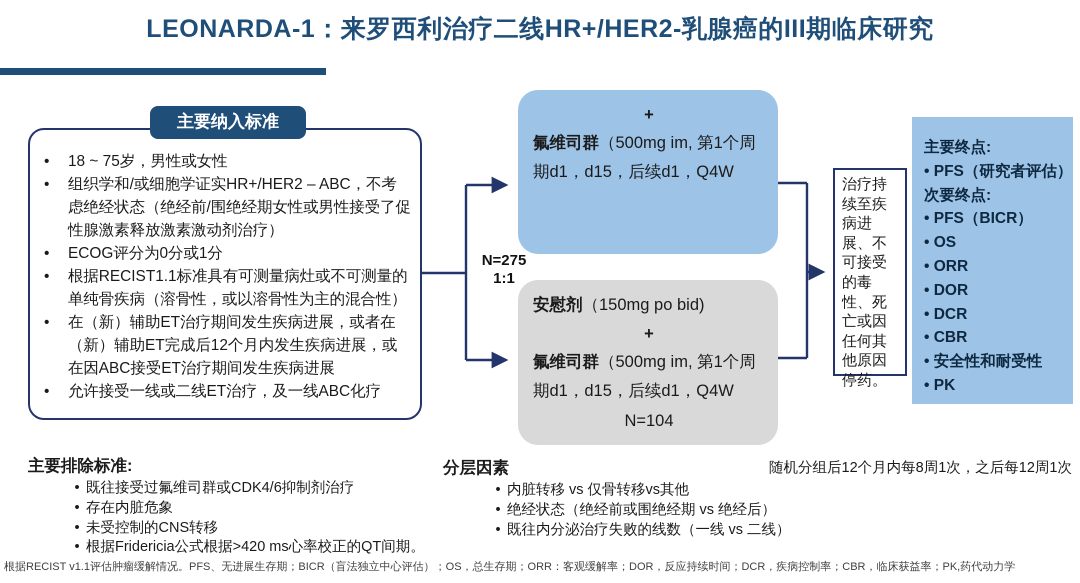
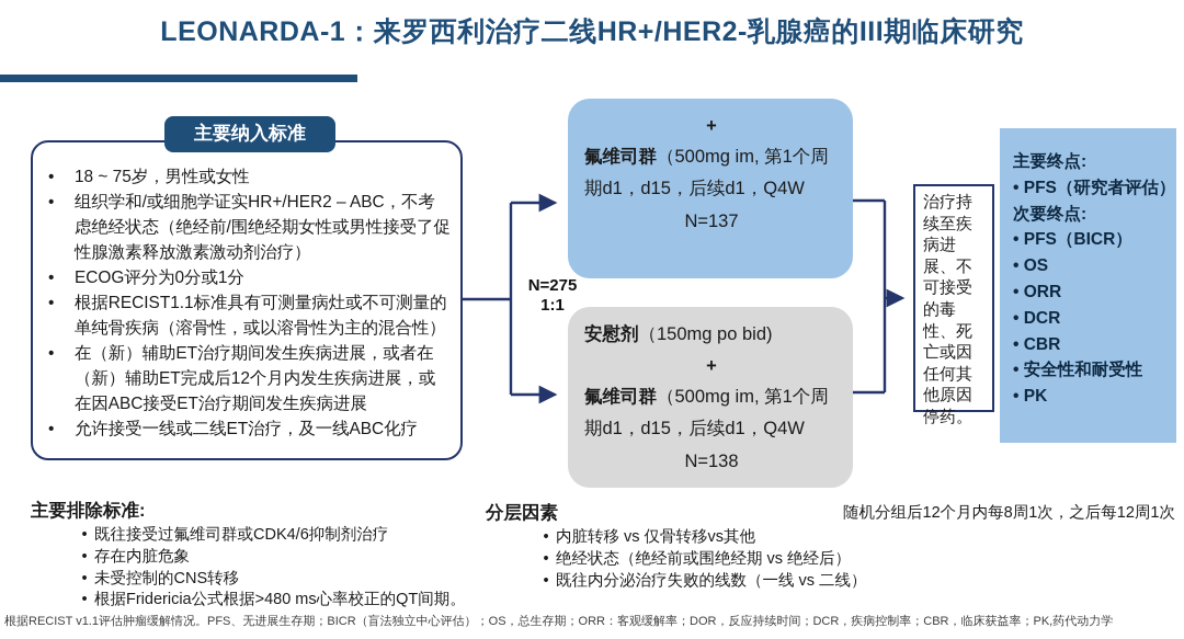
  LEONARDA-1：来罗西利治疗二线HR+/HER2-乳腺癌的III期临床研究
  主要纳入标准
  •
  18 ~ 75岁，男性或女性
  •
  组织学和/或细胞学证实HR+/HER2 – ABC，不考虑绝经状态（绝经前/围绝经期女性或男性接受了促性腺激素释放激素激动剂治疗）
  •
  ECOG评分为0分或1分
  •
  根据RECIST1.1标准具有可测量病灶或不可测量的单纯骨疾病（溶骨性，或以溶骨性为主的混合性）
  •
  在（新）辅助ET治疗期间发生疾病进展，或者在（新）辅助ET完成后12个月内发生疾病进展，或在因ABC接受ET治疗期间发生疾病进展
  •
  允许接受一线或二线ET治疗，及一线ABC化疗
  N=275
  1:1
  +
  氟维司群（500mg im, 第1个周期d1，d15，后续d1，Q4W
+ N=137
  安慰剂（150mg po bid)
  +
  氟维司群（500mg im, 第1个周期d1，d15，后续d1，Q4W
- N=104
+ N=138
  治疗持续至疾病进展、不可接受的毒性、死亡或因任何其他原因停药。
  主要终点:
  PFS（研究者评估）
  次要终点:
  PFS（BICR）
  OS
  ORR
- DOR
  DCR
  CBR
  安全性和耐受性
  PK
  主要排除标准:
  •
  既往接受过氟维司群或CDK4/6抑制剂治疗
  •
  存在内脏危象
  •
  未受控制的CNS转移
  •
- 根据Fridericia公式根据>420 ms心率校正的QT间期。
+ 根据Fridericia公式根据>480 ms心率校正的QT间期。
  分层因素
  •
  内脏转移 vs 仅骨转移vs其他
  •
  绝经状态（绝经前或围绝经期 vs 绝经后）
  •
  既往内分泌治疗失败的线数（一线 vs 二线）
  随机分组后12个月内每8周1次，之后每12周1次
  根据RECIST v1.1评估肿瘤缓解情况。PFS、无进展生存期；BICR（盲法独立中心评估）；OS，总生存期；ORR：客观缓解率；DOR，反应持续时间；DCR，疾病控制率；CBR，临床获益率；PK,药代动力学
